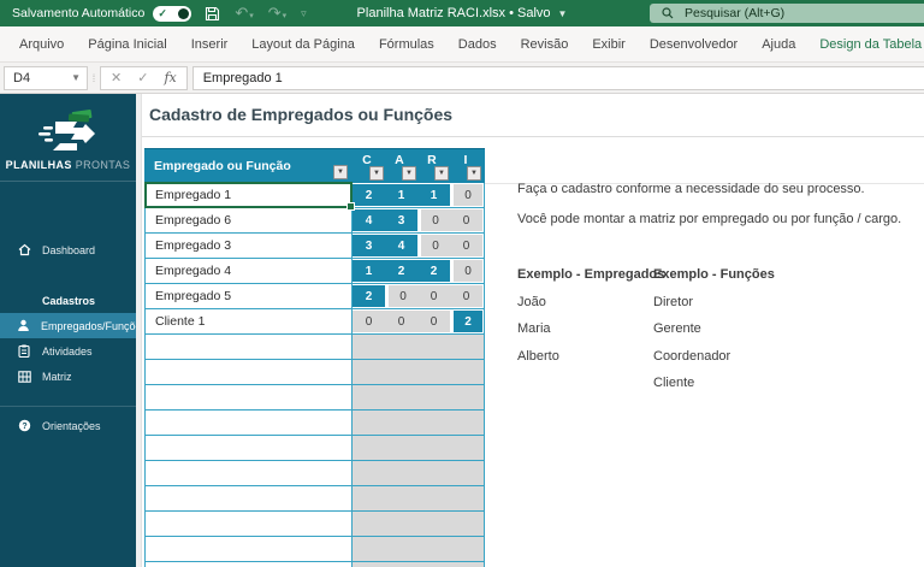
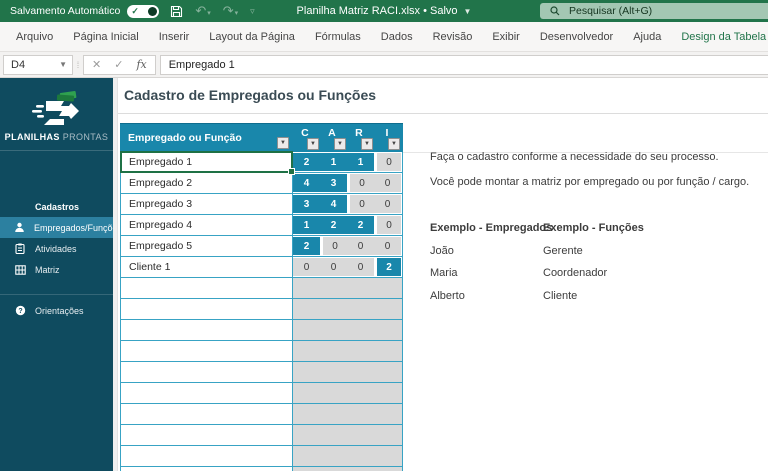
  Salvamento Automático
  ✓
  ▿
  Planilha Matriz RACI.xlsx • Salvo
  ▼
  Pesquisar (Alt+G)
  Arquivo
  Página Inicial
  Inserir
  Layout da Página
  Fórmulas
  Dados
  Revisão
  Exibir
  Desenvolvedor
  Ajuda
  Design da Tabela
  D4
  ▼
  ⁞
  ✕
  ✓
  fx
  Empregado 1
  PLANILHAS PRONTAS
- Dashboard
  Cadastros
  Empregados/Funçõ
  Atividades
  Matriz
  Orientações
  Cadastro de Empregados ou Funções
  Empregado ou Função
  C
  A
  R
  I
  Empregado 1
  2
  1
  1
  0
- Empregado 6
+ Empregado 2
  4
  3
  0
  0
  Empregado 3
  3
  4
  0
  0
  Empregado 4
  1
  2
  2
  0
  Empregado 5
  2
  0
  0
  0
  Cliente 1
  0
  0
  0
  2
  Faça o cadastro conforme a necessidade do seu processo.
  Você pode montar a matriz por empregado ou por função / cargo.
  Exemplo - Empregados
  João
  Maria
  Alberto
  Exemplo - Funções
- Diretor
  Gerente
  Coordenador
  Cliente
